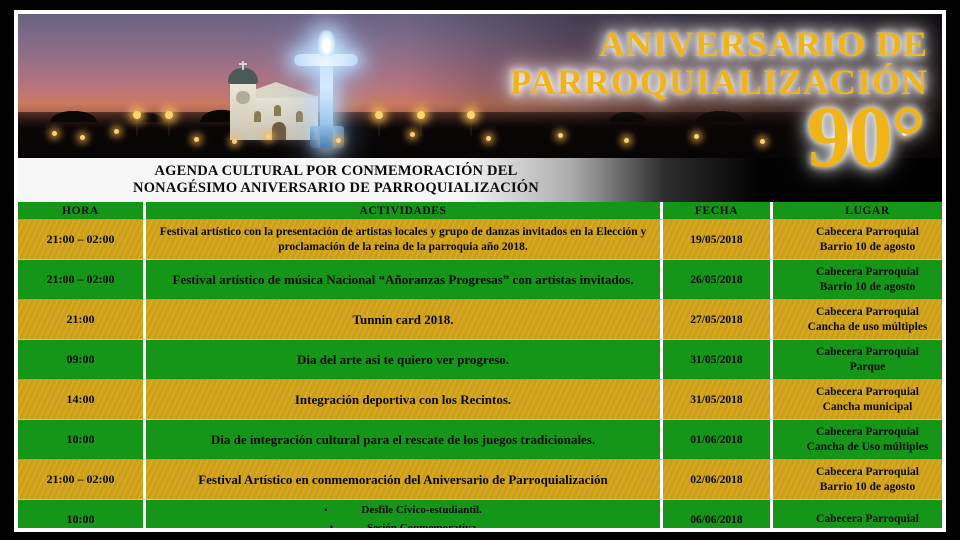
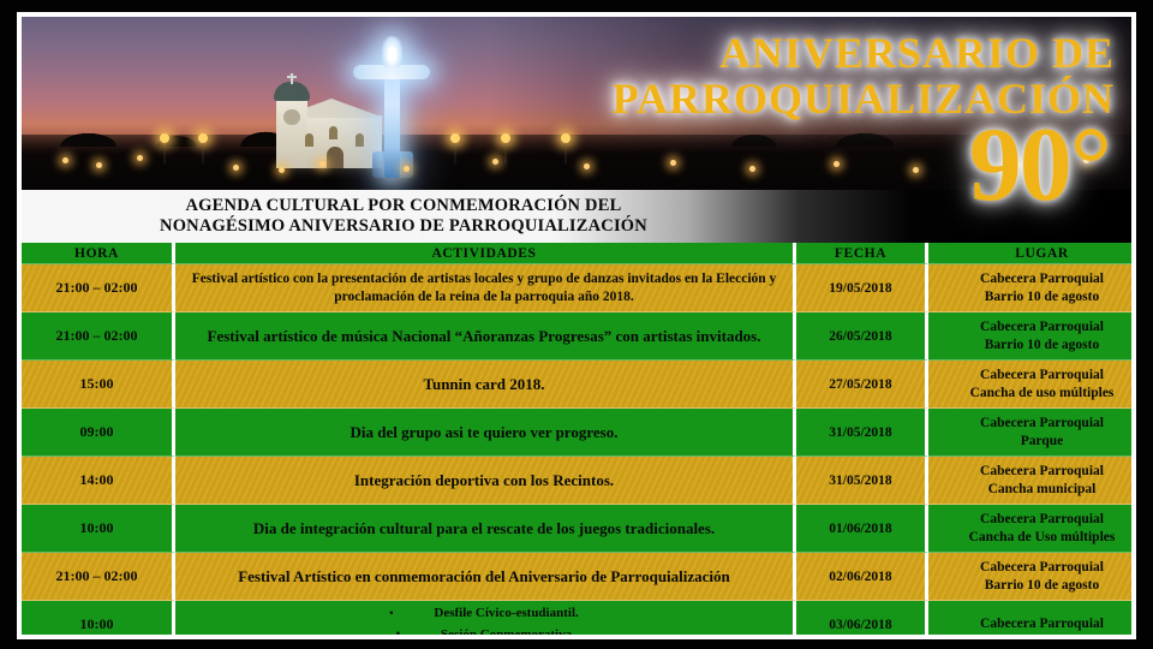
  ANIVERSARIO DE
  PARROQUIALIZACIÓN
  90°
  AGENDA CULTURAL POR CONMEMORACIÓN DEL
  NONAGÉSIMO ANIVERSARIO DE PARROQUIALIZACIÓN
  HORA	ACTIVIDADES	FECHA	LUGAR
  21:00 – 02:00	Festival artístico con la presentación de artistas locales y grupo de danzas invitados en la Elección y proclamación de la reina de la parroquia año 2018.	19/05/2018	Cabecera ParroquialBarrio 10 de agosto
  21:00 – 02:00	Festival artístico de música Nacional “Añoranzas Progresas” con artistas invitados.	26/05/2018	Cabecera ParroquialBarrio 10 de agosto
- 21:00	Tunnin card 2018.	27/05/2018	Cabecera ParroquialCancha de uso múltiples
+ 15:00	Tunnin card 2018.	27/05/2018	Cabecera ParroquialCancha de uso múltiples
- 09:00	Dia del arte asi te quiero ver progreso.	31/05/2018	Cabecera ParroquialParque
+ 09:00	Dia del grupo asi te quiero ver progreso.	31/05/2018	Cabecera ParroquialParque
  14:00	Integración deportiva con los Recintos.	31/05/2018	Cabecera ParroquialCancha municipal
  10:00	Dia de integración cultural para el rescate de los juegos tradicionales.	01/06/2018	Cabecera ParroquialCancha de Uso múltiples
  21:00 – 02:00	Festival Artístico en conmemoración del Aniversario de Parroquialización	02/06/2018	Cabecera ParroquialBarrio 10 de agosto
- 10:00	• Desfile Cívico-estudiantil.• Sesión Conmemorativa	06/06/2018	Cabecera Parroquial
+ 10:00	• Desfile Cívico-estudiantil.• Sesión Conmemorativa	03/06/2018	Cabecera Parroquial
